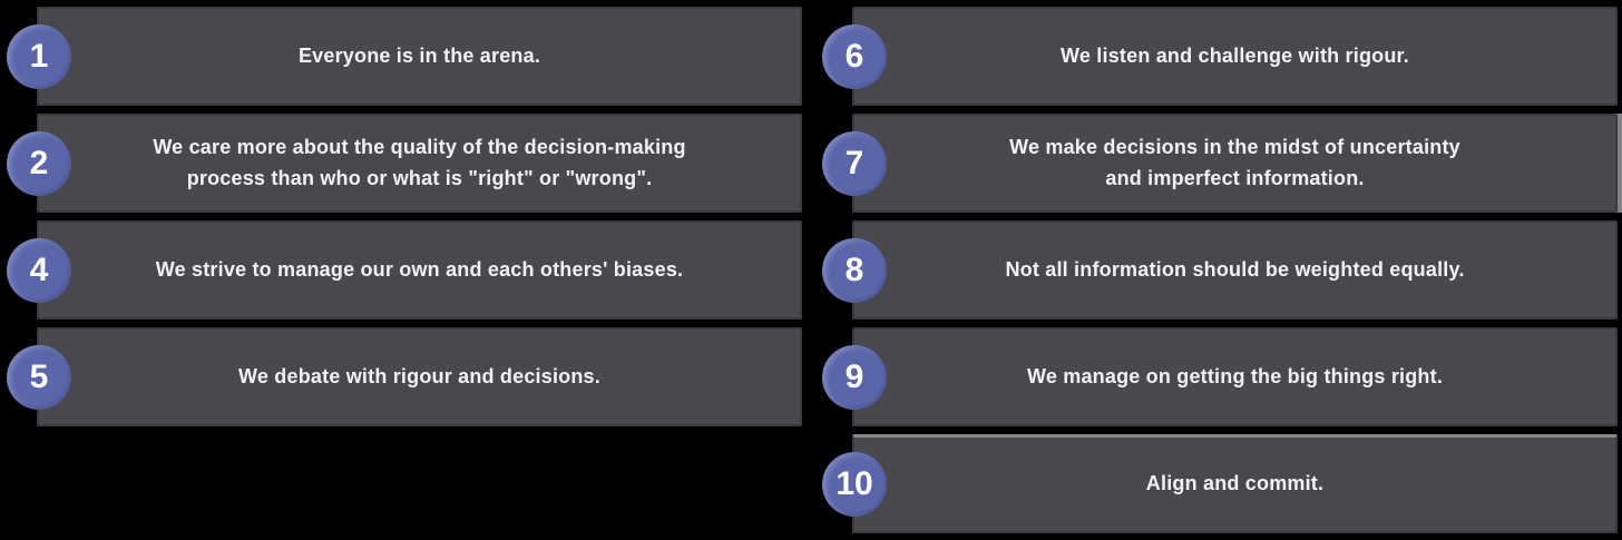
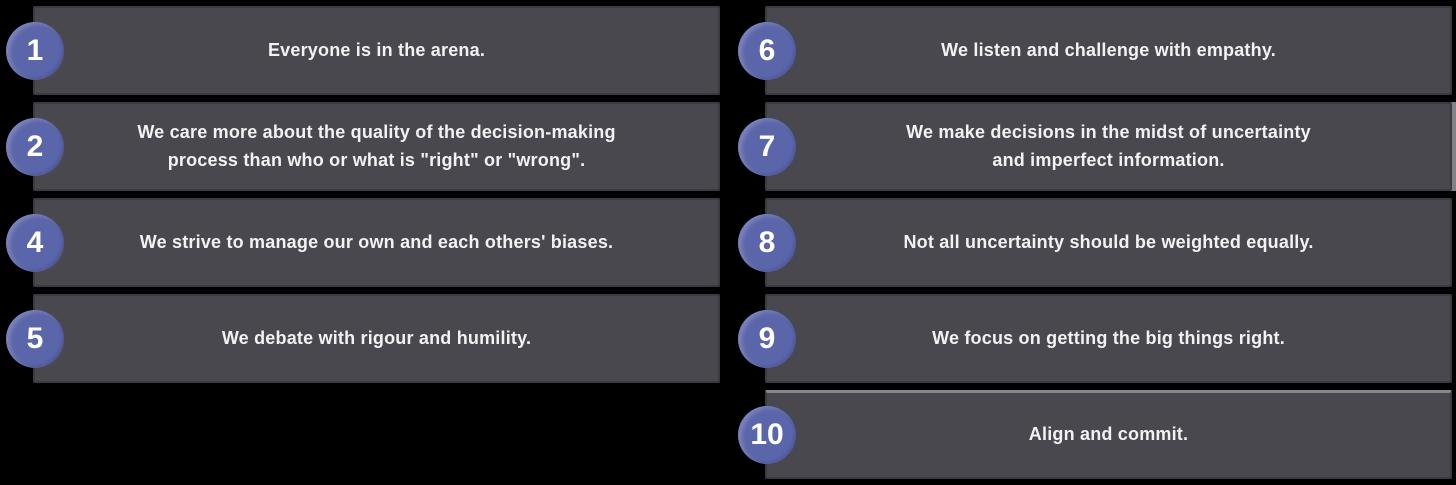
  1
  Everyone is in the arena.
  2
  We care more about the quality of the decision-making
  process than who or what is "right" or "wrong".
  4
  We strive to manage our own and each others' biases.
  5
- We debate with rigour and decisions.
+ We debate with rigour and humility.
  6
- We listen and challenge with rigour.
+ We listen and challenge with empathy.
  7
  We make decisions in the midst of uncertainty
  and imperfect information.
  8
- Not all information should be weighted equally.
+ Not all uncertainty should be weighted equally.
  9
- We manage on getting the big things right.
+ We focus on getting the big things right.
  10
  Align and commit.
